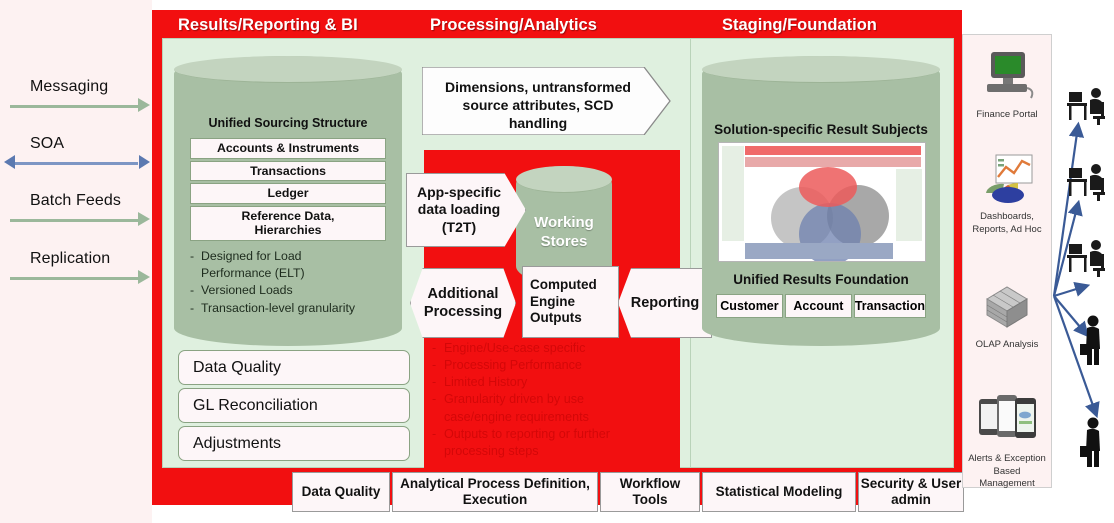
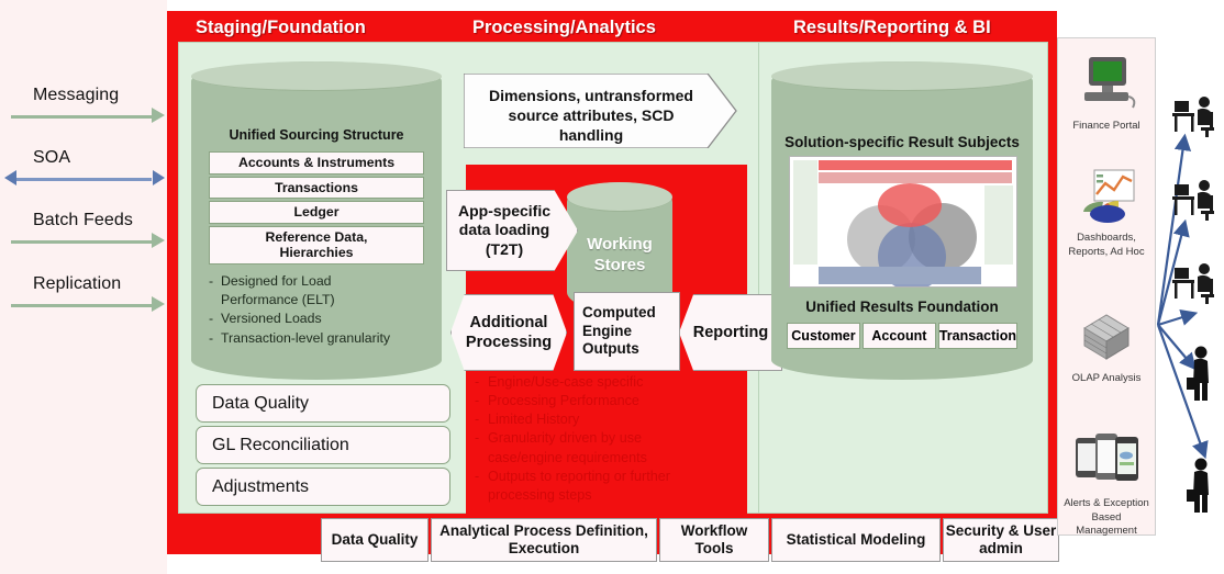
  Messaging
  SOA
  Batch Feeds
  Replication
- Results/Reporting & BI
+ Staging/Foundation
  Processing/Analytics
- Staging/Foundation
+ Results/Reporting & BI
  Unified Sourcing Structure
  Accounts & Instruments
  Transactions
  Ledger
  Reference Data,
  Hierarchies
  Designed for Load
  Performance (ELT)
  Versioned Loads
  Transaction-level granularity
  Data Quality
  GL Reconciliation
  Adjustments
  Dimensions, untransformed source attributes, SCD handling
  Working Stores
  App-specific data loading (T2T)
  Additional Processing
  Computed Engine Outputs
  Reporting
  Engine/Use-case specific
  Processing Performance
  Limited History
  Granularity driven by use
  case/engine requirements
  Outputs to reporting or further
  processing steps
  Solution-specific Result Subjects
  Unified Results Foundation
  Customer
  Account
  Transaction
  Data Quality
  Analytical Process Definition, Execution
  Workflow Tools
  Statistical Modeling
  Security & User admin
  Finance Portal
  Dashboards, Reports, Ad Hoc
  OLAP Analysis
  Alerts & Exception Based Management
